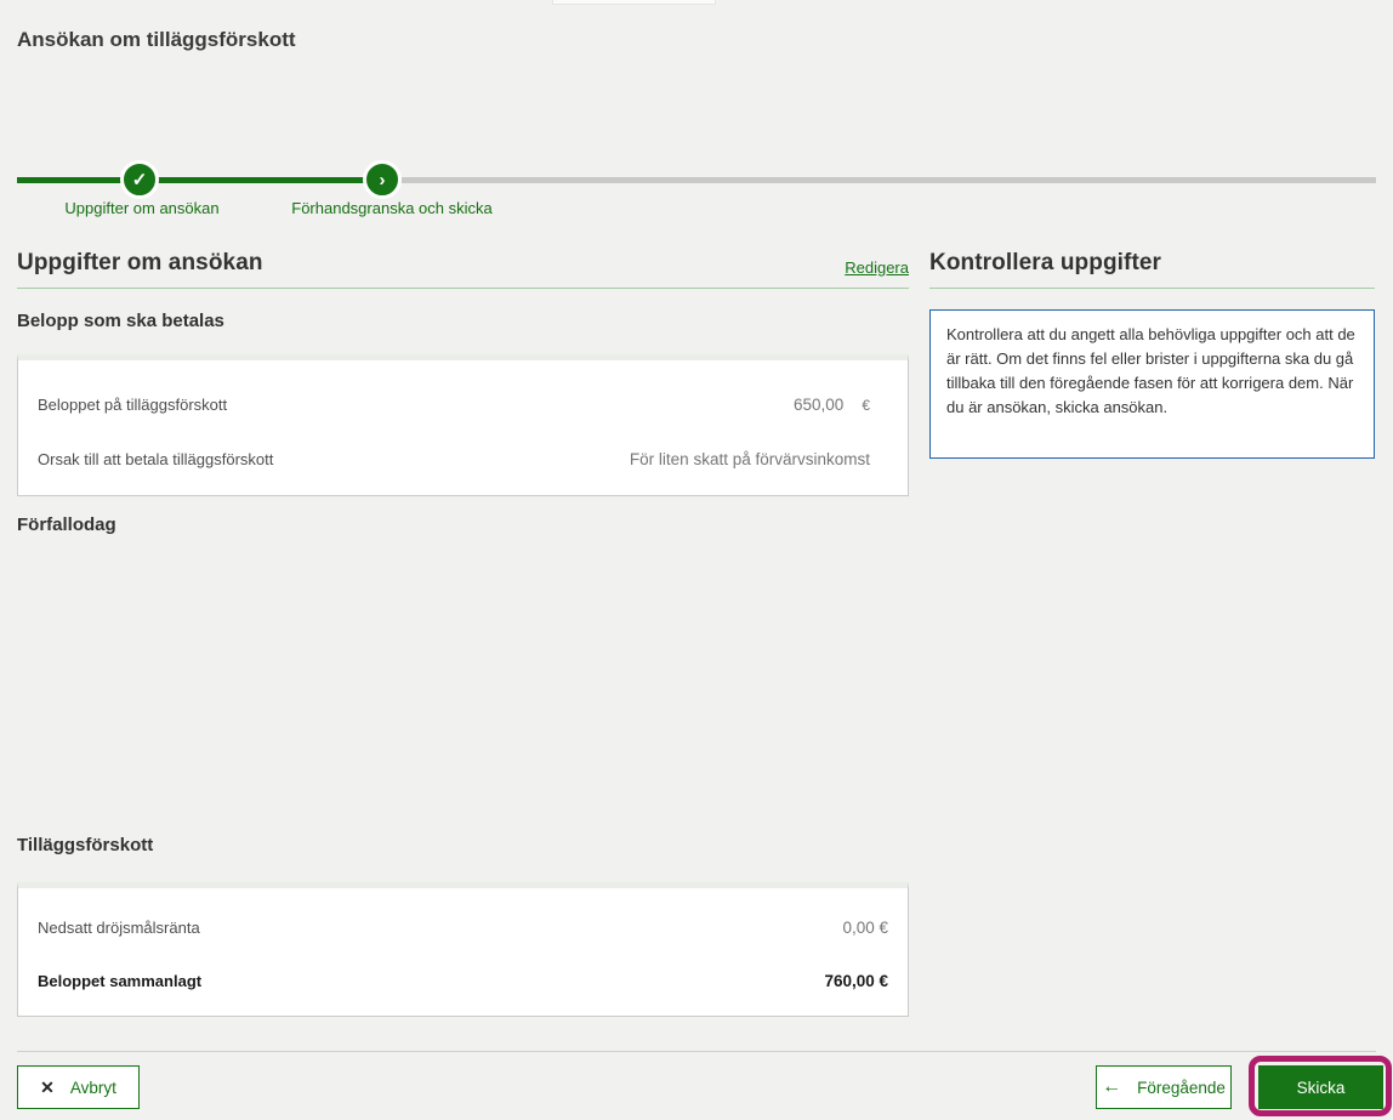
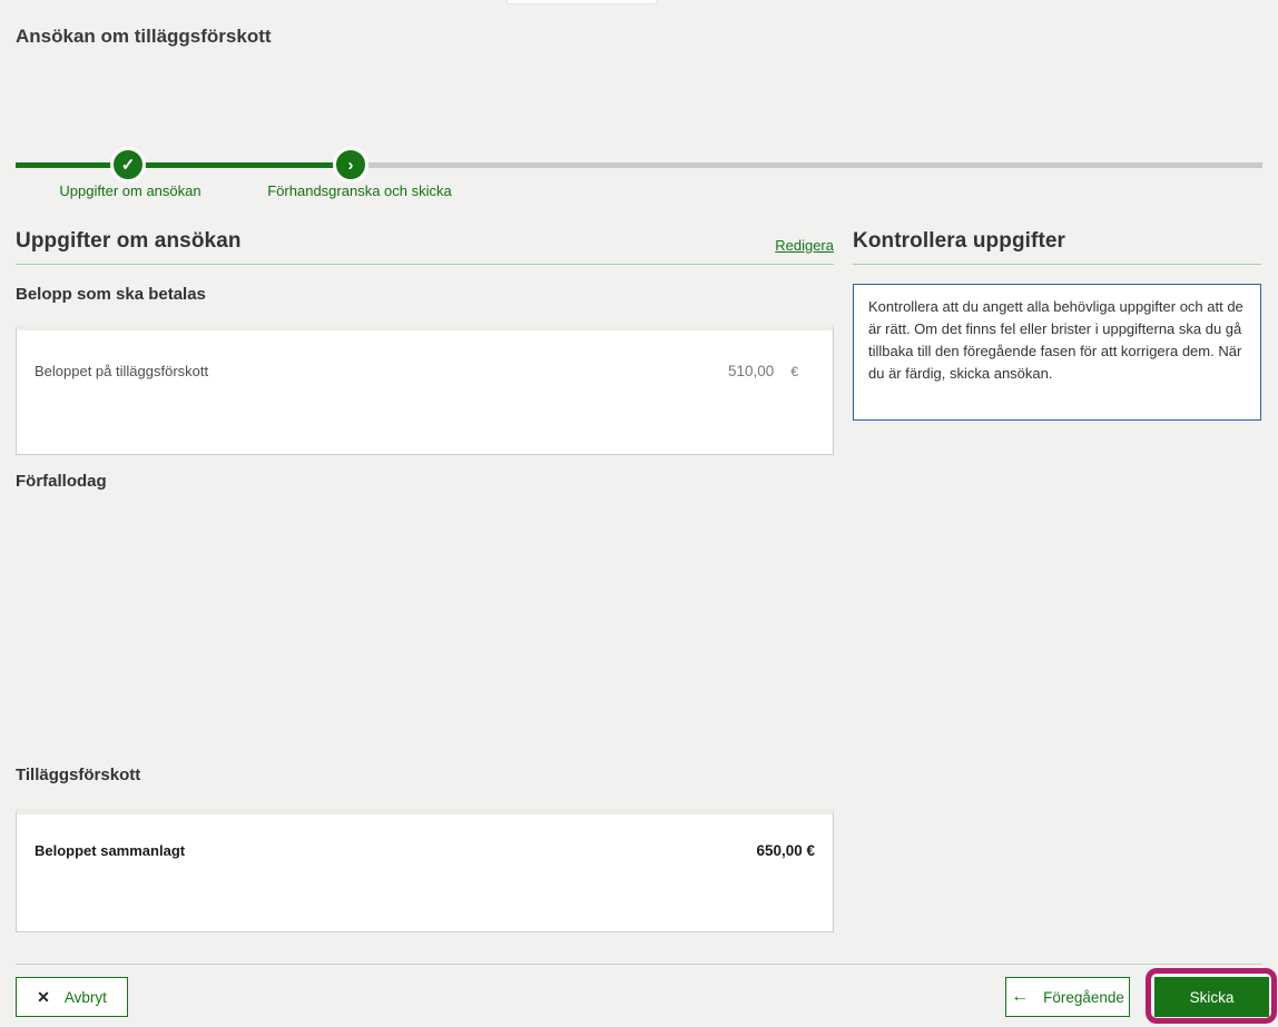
  Ansökan om tilläggsförskott
  ✓
  ›
  Uppgifter om ansökan
  Förhandsgranska och skicka
  Uppgifter om ansökan
  Redigera
  Belopp som ska betalas
  Beloppet på tilläggsförskott
- 650,00
+ 510,00
  €
- Orsak till att betala tilläggsförskott
- För liten skatt på förvärvsinkomst
  Förfallodag
  Tilläggsförskott
- Nedsatt dröjsmålsränta
- 0,00 €
  Beloppet sammanlagt
- 760,00 €
+ 650,00 €
  Kontrollera uppgifter
- Kontrollera att du angett alla behövliga uppgifter och att de är rätt. Om det finns fel eller brister i uppgifterna ska du gå tillbaka till den föregående fasen för att korrigera dem. När du är ansökan, skicka ansökan.
+ Kontrollera att du angett alla behövliga uppgifter och att de är rätt. Om det finns fel eller brister i uppgifterna ska du gå tillbaka till den föregående fasen för att korrigera dem. När du är färdig, skicka ansökan.
  ✕
  Avbryt
  ←
  Föregående
  Skicka
